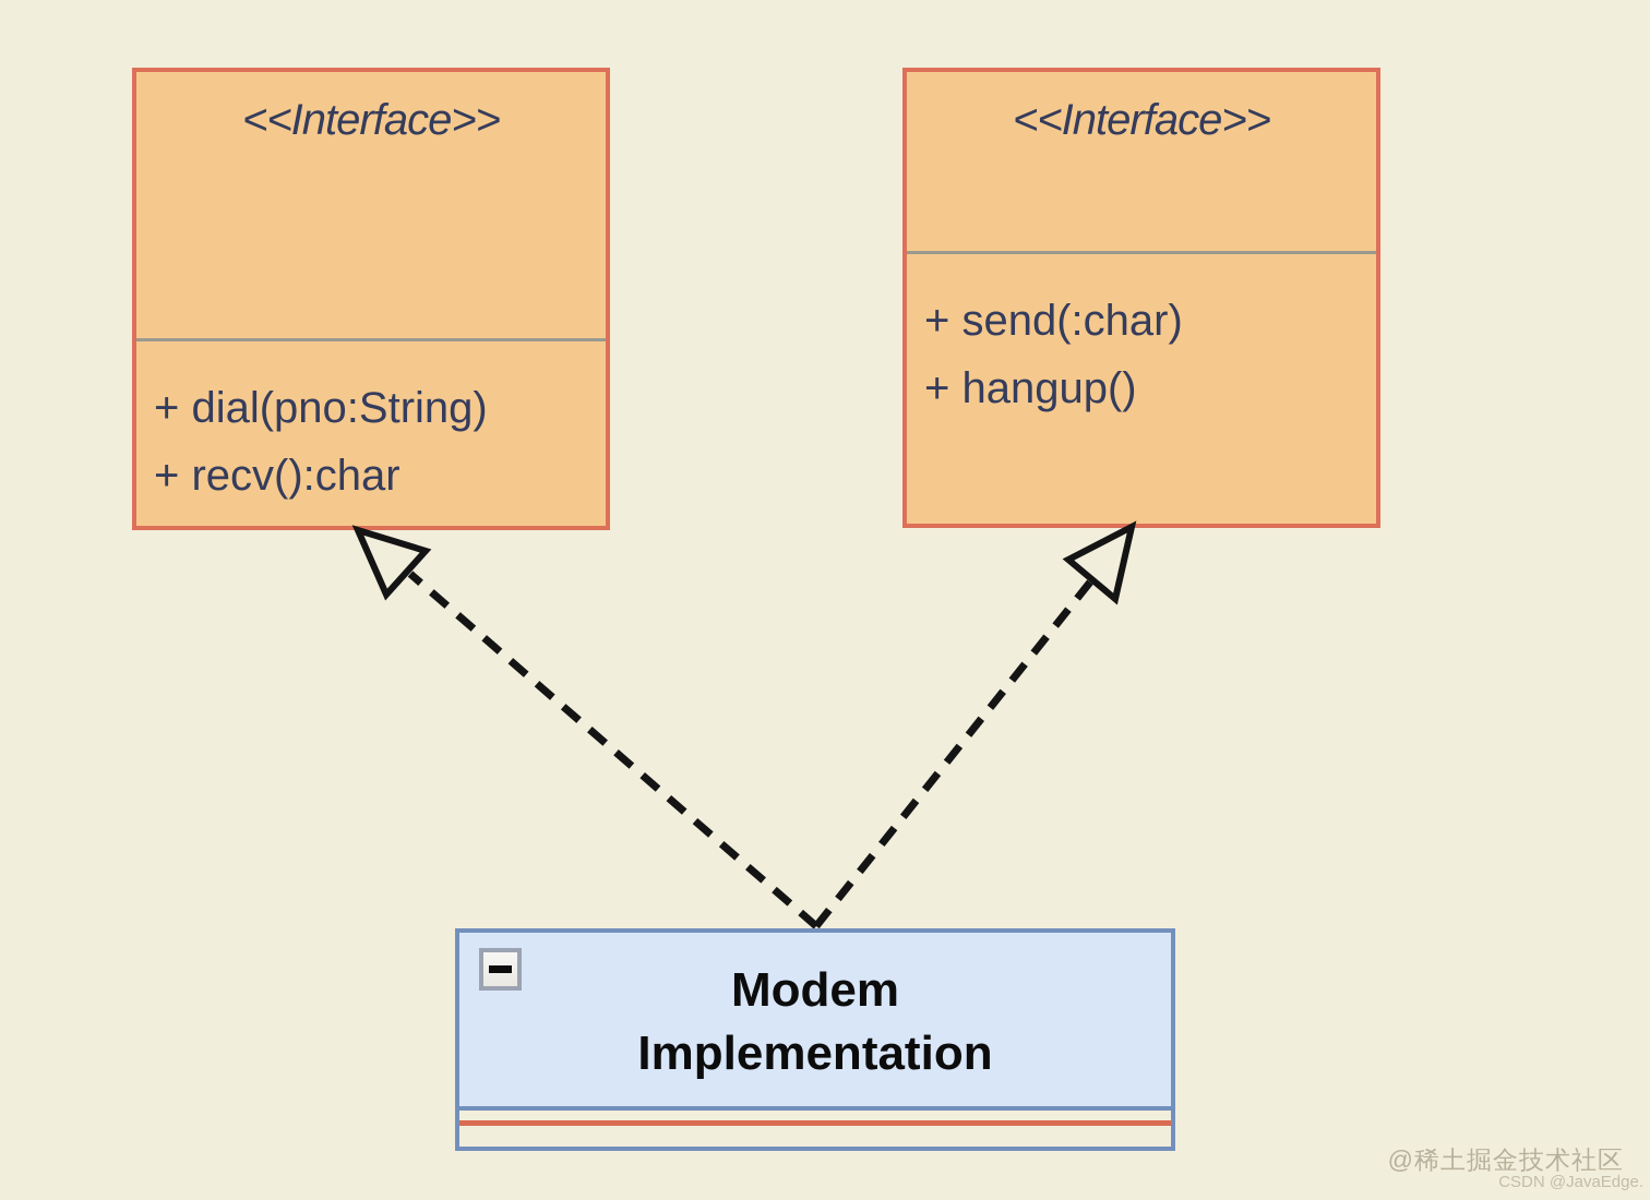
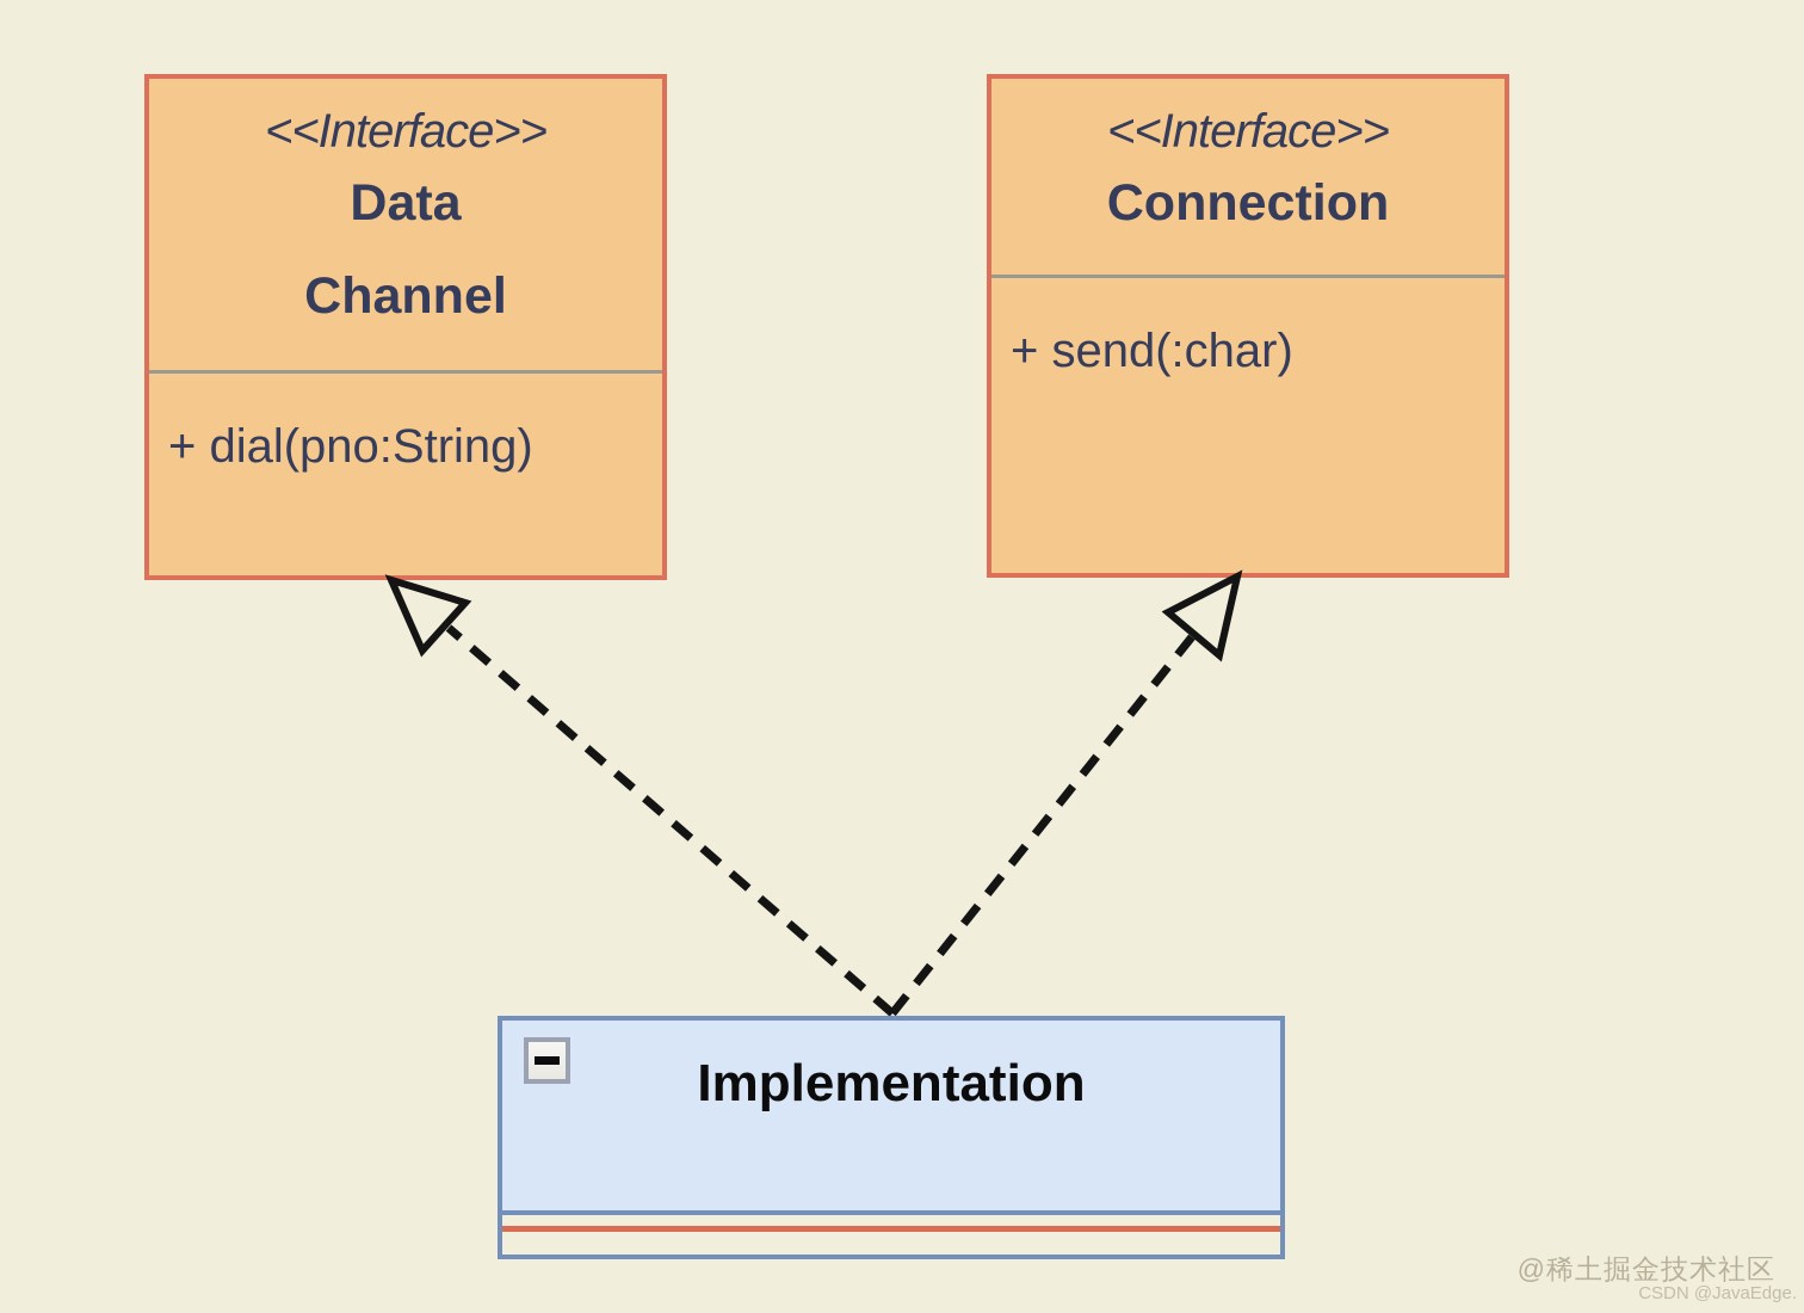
  <<Interface>>
+ Data
+ Channel
  + dial(pno:String)
- + recv():char
  <<Interface>>
+ Connection
  + send(:char)
- + hangup()
- Modem
  Implementation
  @稀土掘金技术社区
  CSDN @JavaEdge.
